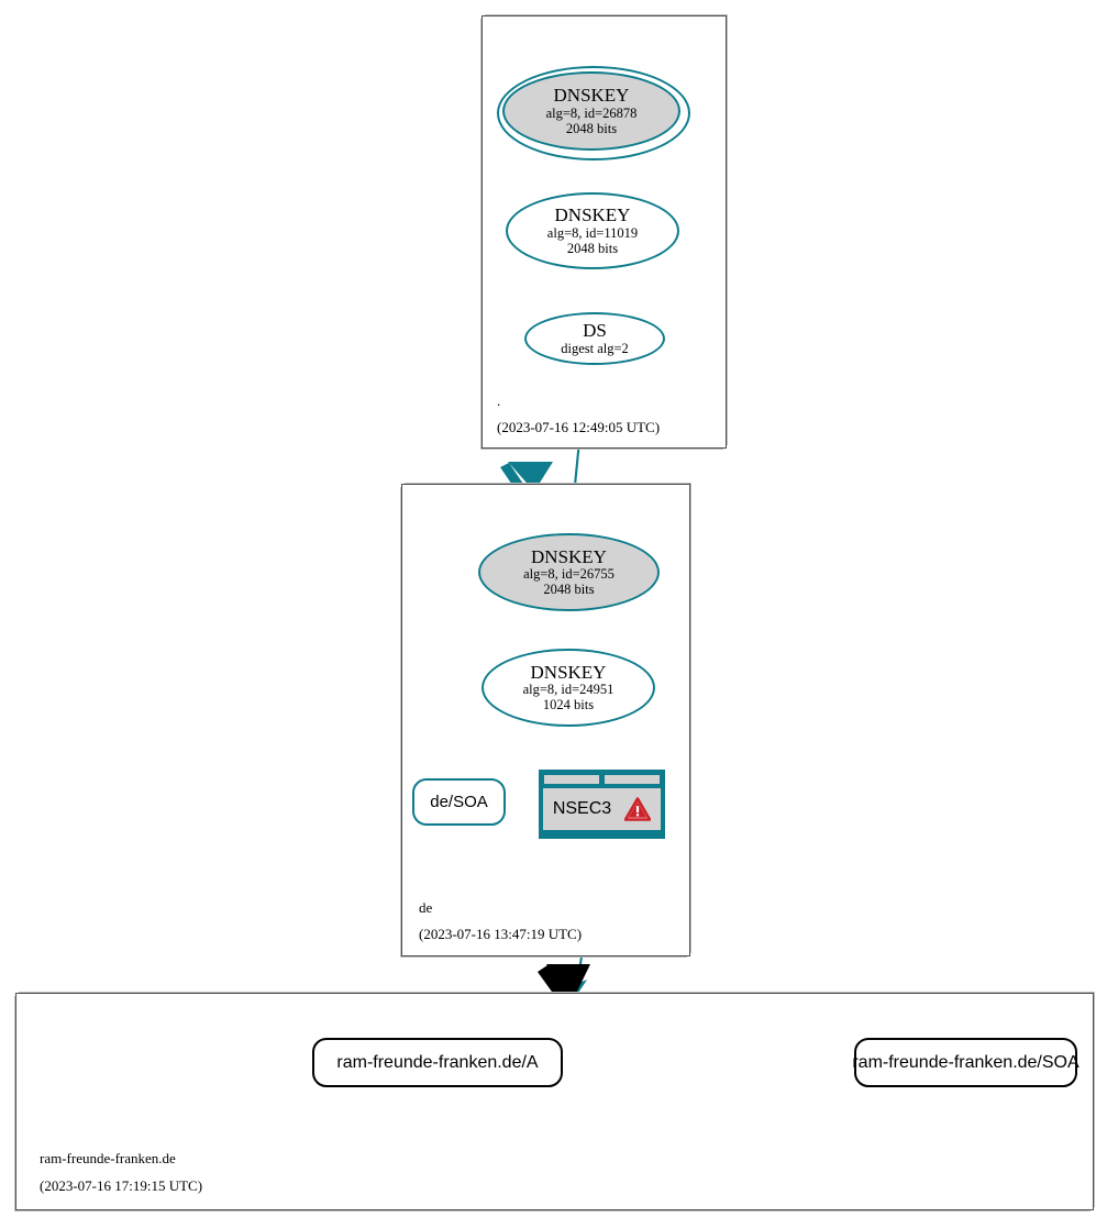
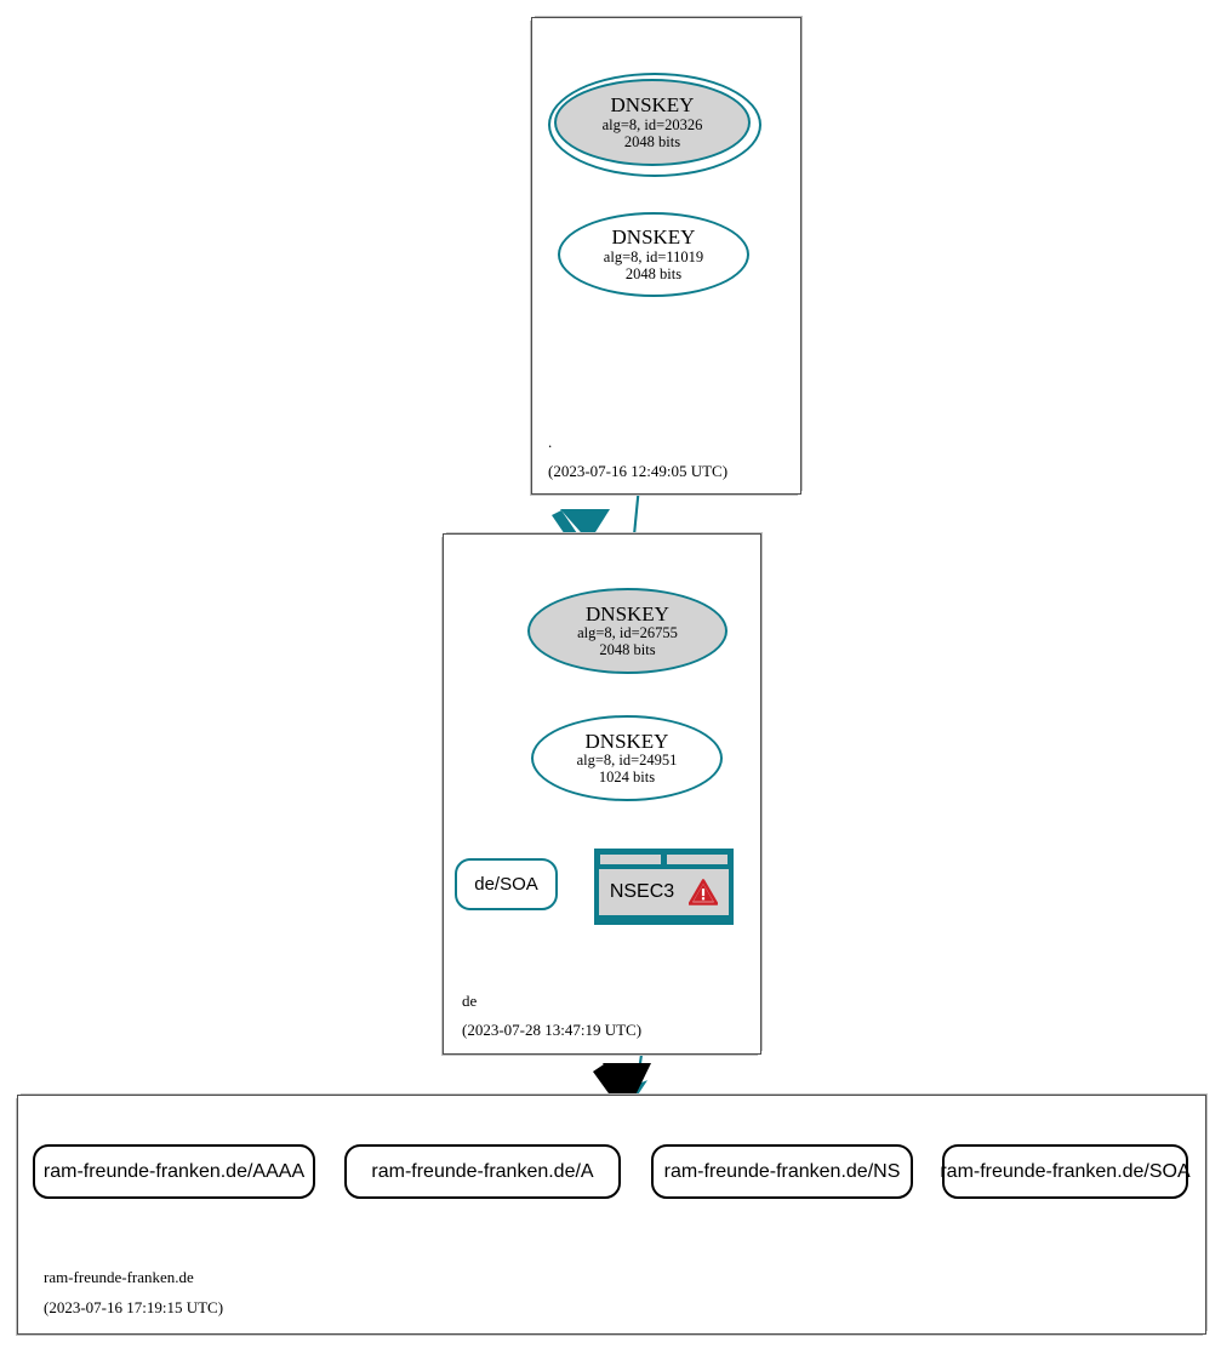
  .
  (2023-07-16 12:49:05 UTC)
  DNSKEY
- alg=8, id=26878
+ alg=8, id=20326
  2048 bits
  DNSKEY
  alg=8, id=11019
  2048 bits
- DS
- digest alg=2
  de
- (2023-07-16 13:47:19 UTC)
+ (2023-07-28 13:47:19 UTC)
  DNSKEY
  alg=8, id=26755
  2048 bits
  DNSKEY
  alg=8, id=24951
  1024 bits
  de/SOA
  NSEC3
  ram-freunde-franken.de
  (2023-07-16 17:19:15 UTC)
+ ram-freunde-franken.de/AAAA
  ram-freunde-franken.de/A
+ ram-freunde-franken.de/NS
  ram-freunde-franken.de/SOA
